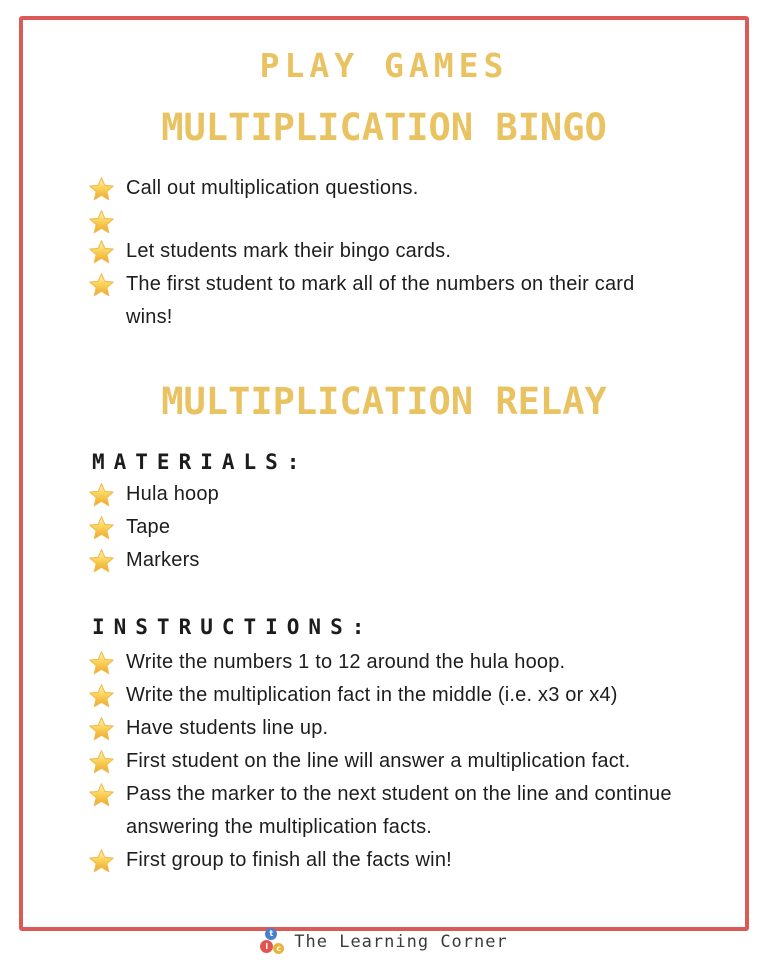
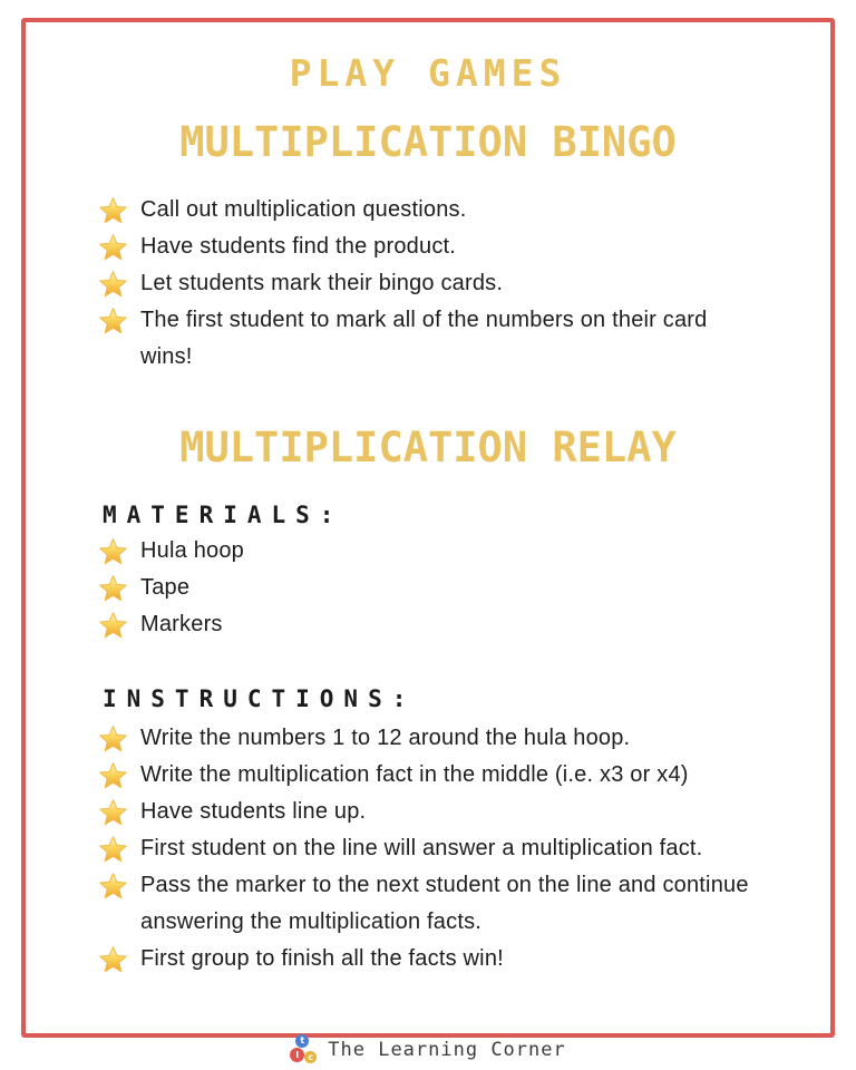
  PLAY GAMES
  MULTIPLICATION BINGO
  Call out multiplication questions.
+ Have students find the product.
  Let students mark their bingo cards.
  The first student to mark all of the numbers on their card
  wins!
  MULTIPLICATION RELAY
  MATERIALS:
  Hula hoop
  Tape
  Markers
  INSTRUCTIONS:
  Write the numbers 1 to 12 around the hula hoop.
  Write the multiplication fact in the middle (i.e. x3 or x4)
  Have students line up.
  First student on the line will answer a multiplication fact.
  Pass the marker to the next student on the line and continue
  answering the multiplication facts.
  First group to finish all the facts win!
  t
  l
  c
  The Learning Corner
